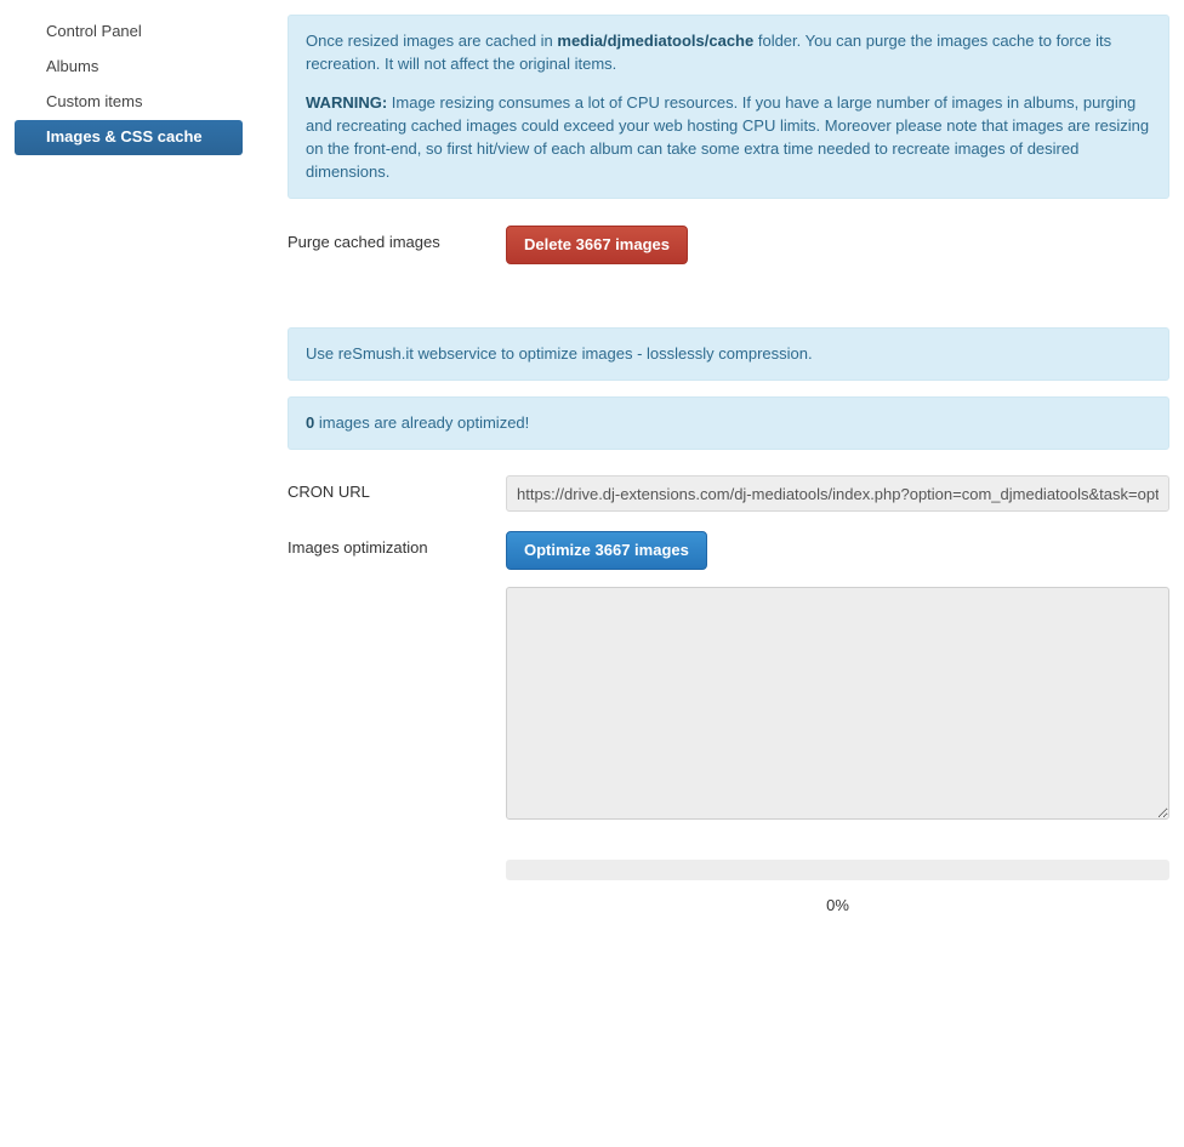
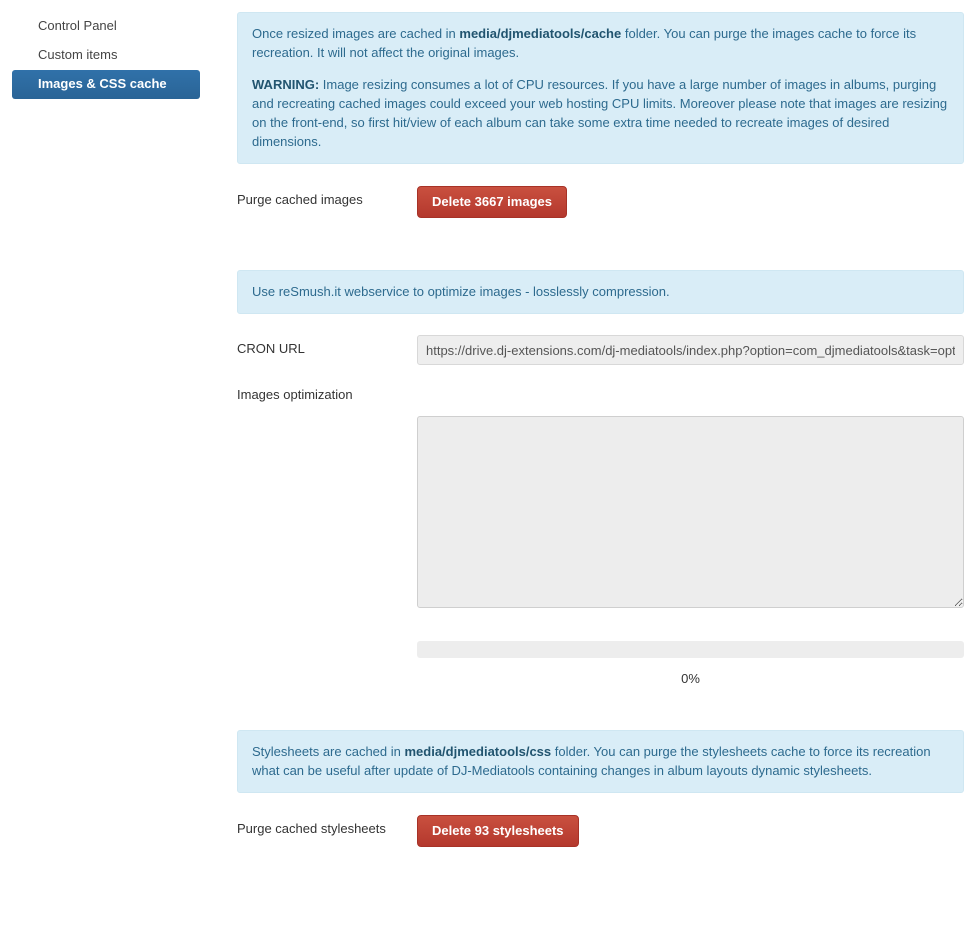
  Control Panel
- Albums
  Custom items
  Images & CSS cache
- Once resized images are cached in media/djmediatools/cache folder. You can purge the images cache to force its recreation. It will not affect the original items.
+ Once resized images are cached in media/djmediatools/cache folder. You can purge the images cache to force its recreation. It will not affect the original images.
  WARNING: Image resizing consumes a lot of CPU resources. If you have a large number of images in albums, purging and recreating cached images could exceed your web hosting CPU limits. Moreover please note that images are resizing on the front-end, so first hit/view of each album can take some extra time needed to recreate images of desired dimensions.
  Purge cached images
  Delete 3667 images
  Use reSmush.it webservice to optimize images - losslessly compression.
- 0 images are already optimized!
  CRON URL
  https://drive.dj-extensions.com/dj-mediatools/index.php?option=com_djmediatools&task=opt
  Images optimization
- Optimize 3667 images
  0%
+ Stylesheets are cached in media/djmediatools/css folder. You can purge the stylesheets cache to force its recreation what can be useful after update of DJ-Mediatools containing changes in album layouts dynamic stylesheets.
+ Purge cached stylesheets
+ Delete 93 stylesheets
